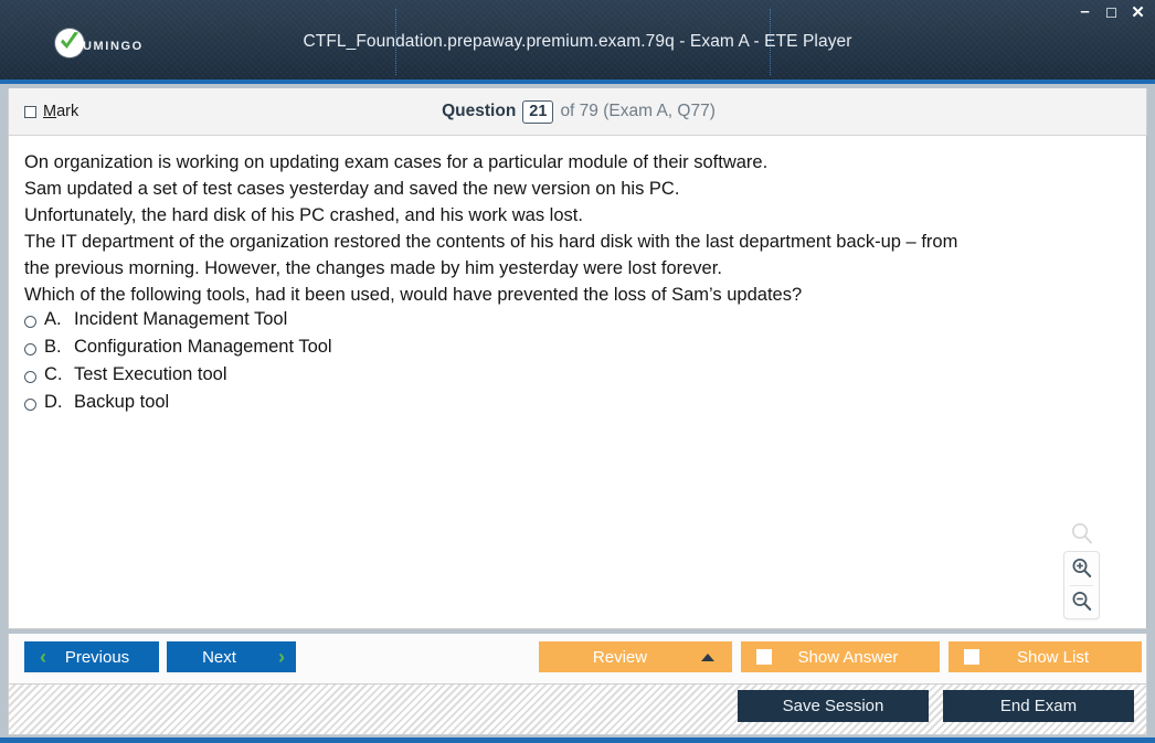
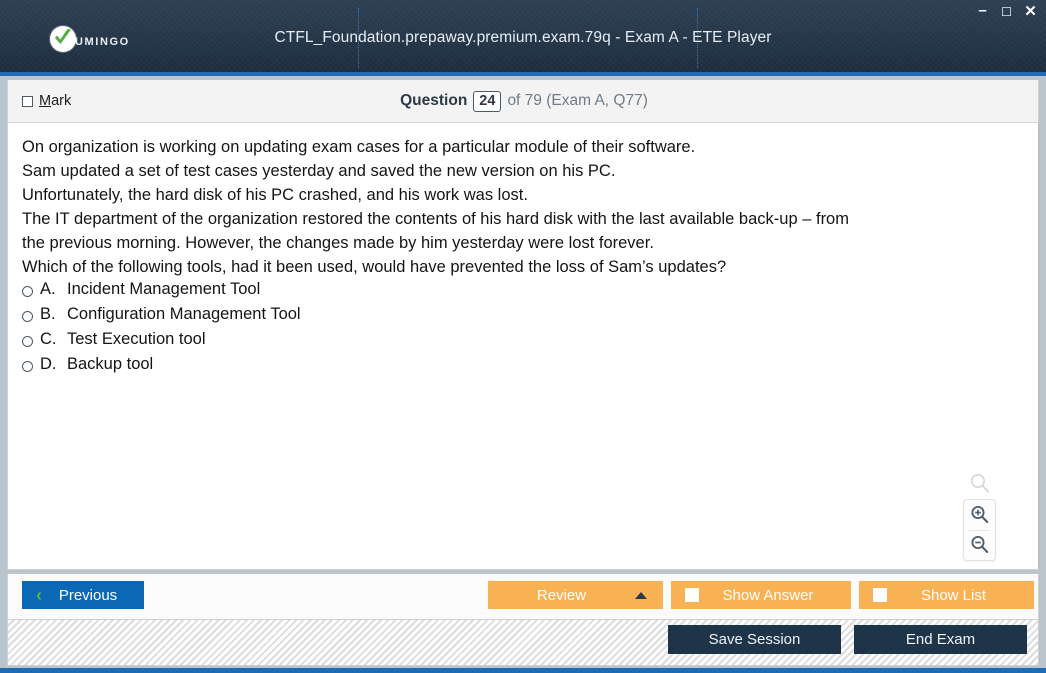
  UMINGO
  CTFL_Foundation.prepaway.premium.exam.79q - Exam A - ETE Player
  –
  ☐
  ✕
  Mark
  Question
- 21
+ 24
  of 79 (Exam A, Q77)
  On organization is working on updating exam cases for a particular module of their software.
  Sam updated a set of test cases yesterday and saved the new version on his PC.
  Unfortunately, the hard disk of his PC crashed, and his work was lost.
- The IT department of the organization restored the contents of his hard disk with the last department back-up – from
+ The IT department of the organization restored the contents of his hard disk with the last available back-up – from
  the previous morning. However, the changes made by him yesterday were lost forever.
  Which of the following tools, had it been used, would have prevented the loss of Sam’s updates?
  A.
  Incident Management Tool
  B.
  Configuration Management Tool
  C.
  Test Execution tool
  D.
  Backup tool
  ‹
  Previous
- Next
- ›
  Review
  Show Answer
  Show List
  Save Session
  End Exam
